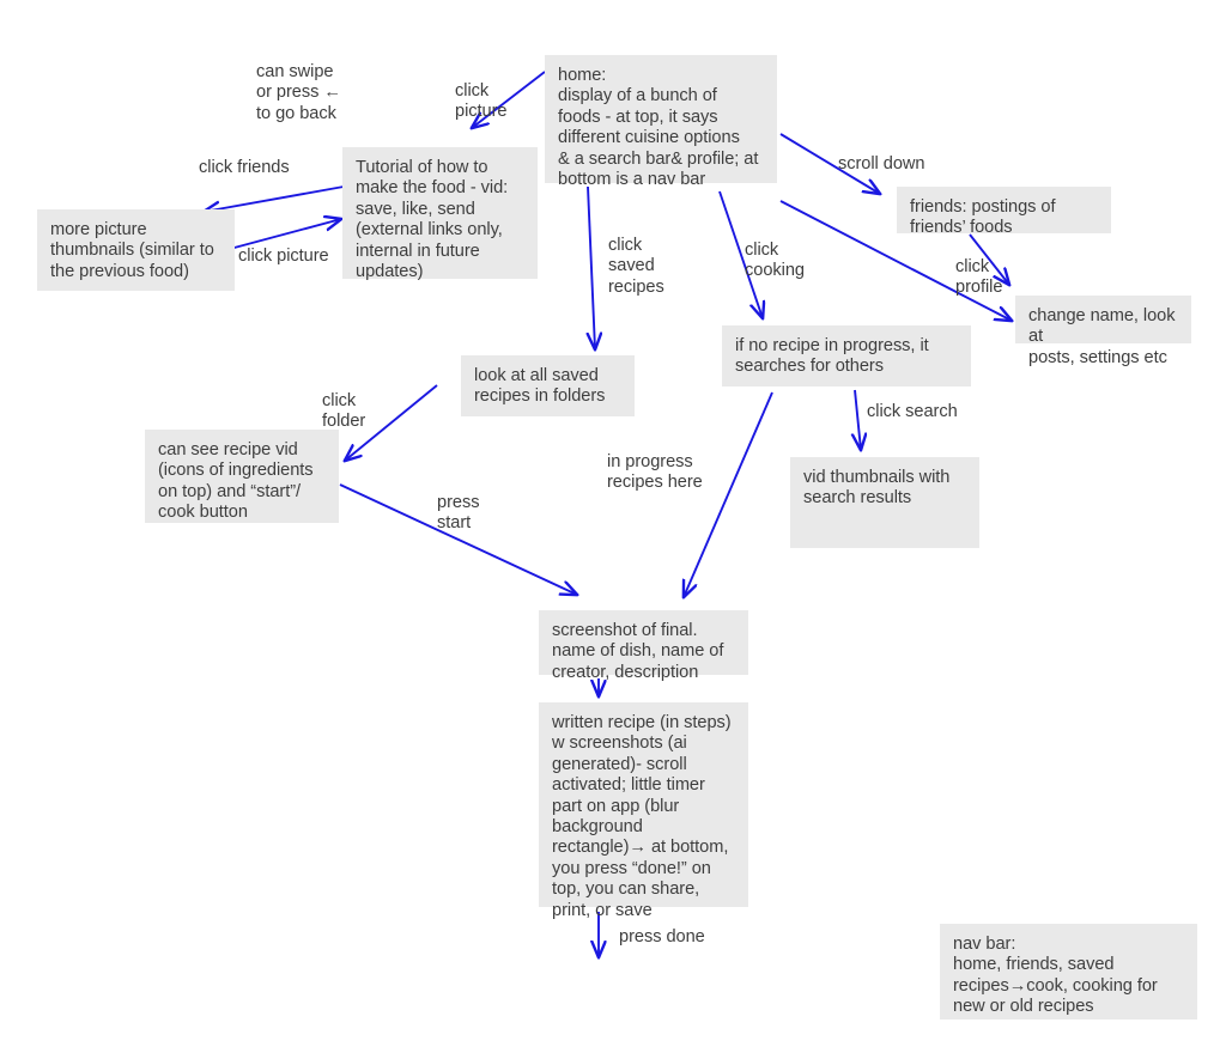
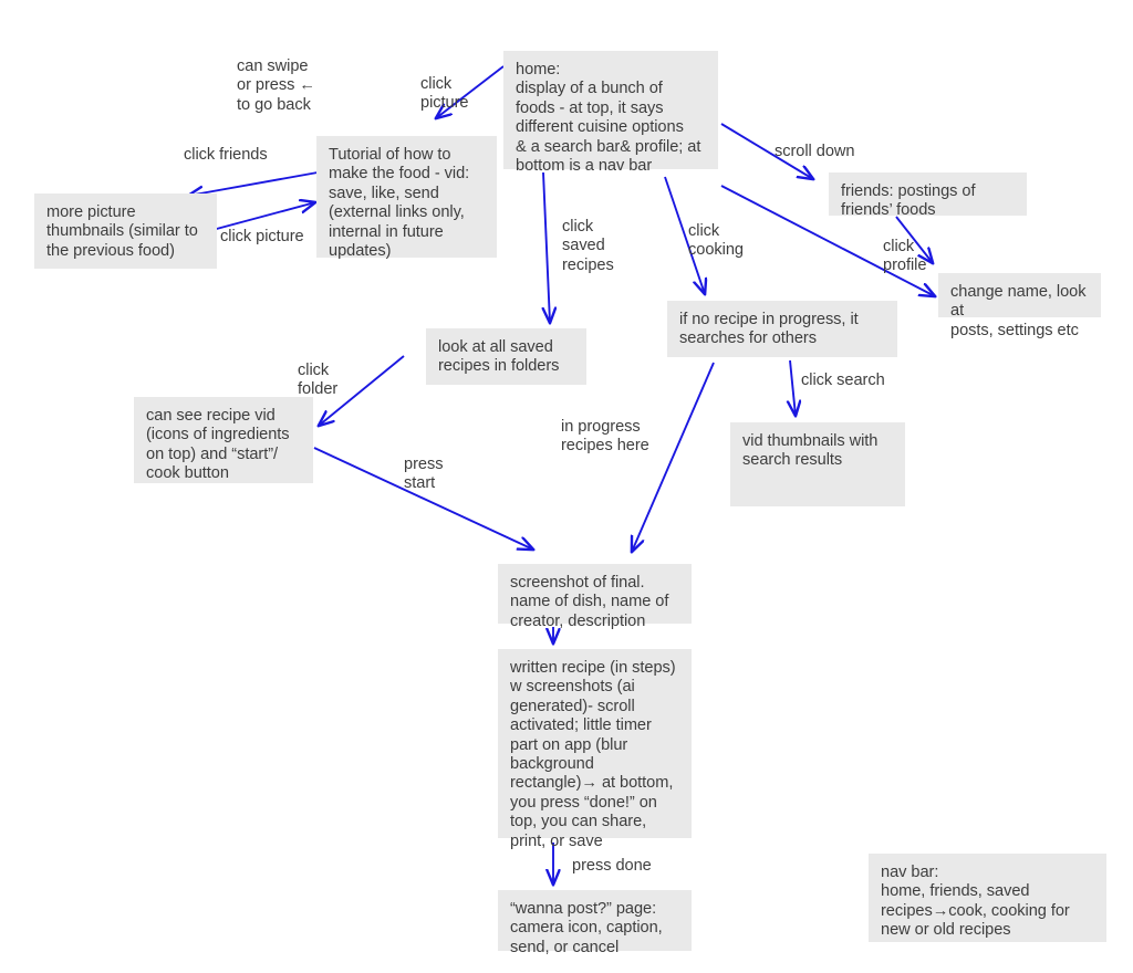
  home:
  display of a bunch of
  foods - at top, it says
  different cuisine options
  & a search bar& profile; at
  bottom is a nav bar
  Tutorial of how to
  make the food - vid:
  save, like, send
  (external links only,
  internal in future
  updates)
  more picture
  thumbnails (similar to
  the previous food)
  friends: postings of
  friends’ foods
  change name, look at
  posts, settings etc
  look at all saved
  recipes in folders
  if no recipe in progress, it
  searches for others
  vid thumbnails with
  search results
  can see recipe vid
  (icons of ingredients
  on top) and “start”/
  cook button
  screenshot of final.
  name of dish, name of
  creator, description
  written recipe (in steps)
  w screenshots (ai
  generated)- scroll
  activated; little timer
  part on app (blur
  background
  rectangle)→ at bottom,
  you press “done!” on
  top, you can share,
  print, or save
+ “wanna post?” page:
+ camera icon, caption,
+ send, or cancel
  nav bar:
  home, friends, saved
  recipes→cook, cooking for
  new or old recipes
  can swipe
  or press ←
  to go back
  click
  picture
  click friends
  click picture
  scroll down
  click
  profile
  click
  saved
  recipes
  click
  cooking
  click search
  click
  folder
  in progress
  recipes here
  press
  start
  press done
